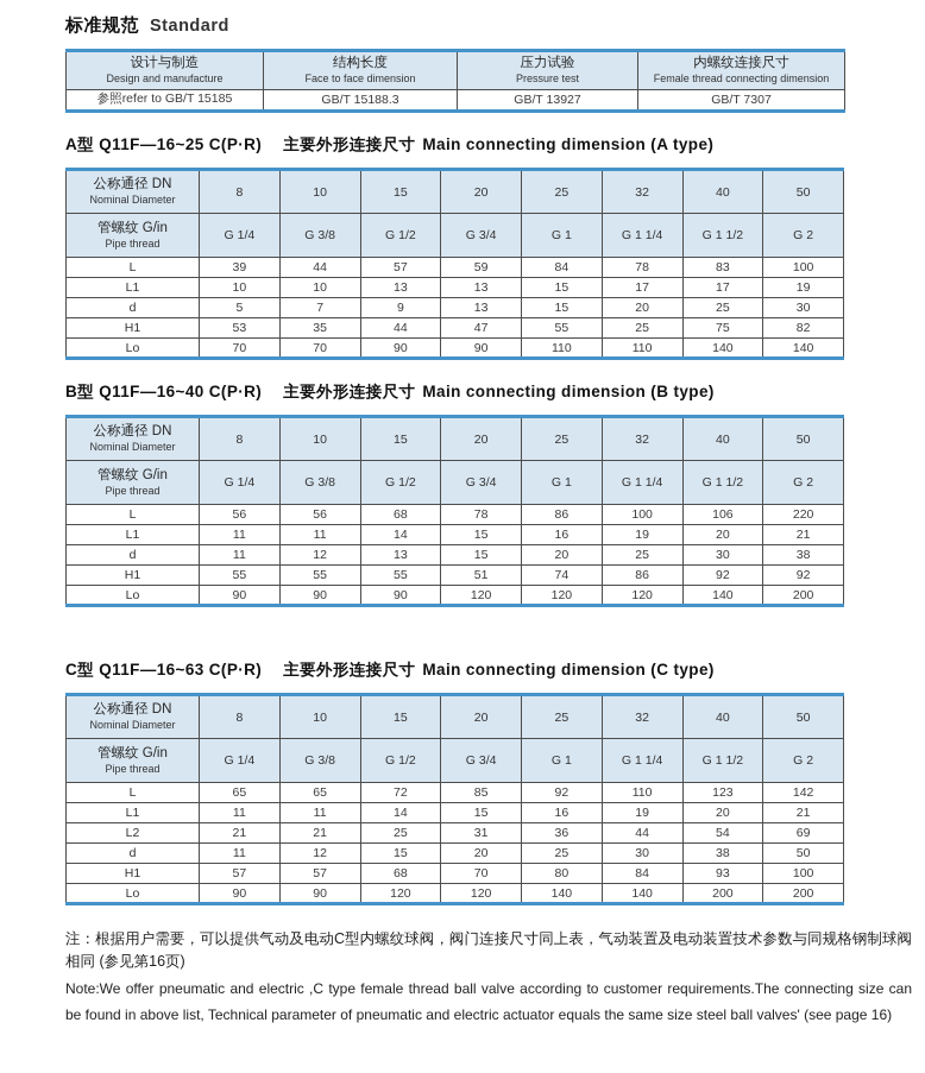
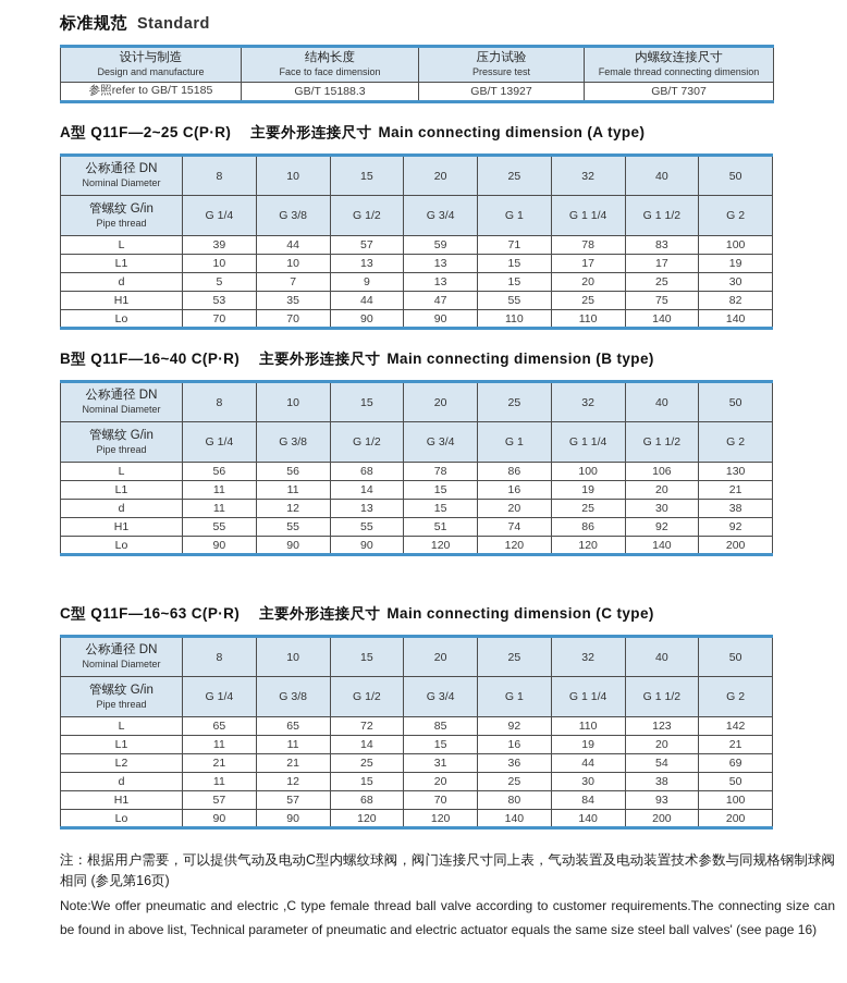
  标准规范 Standard
  设计与制造Design and manufacture	结构长度Face to face dimension	压力试验Pressure test	内螺纹连接尺寸Female thread connecting dimension
  参照refer to GB/T 15185	GB/T 15188.3	GB/T 13927	GB/T 7307
- A型 Q11F—16~25 C(P·R) 主要外形连接尺寸 Main connecting dimension (A type)
+ A型 Q11F—2~25 C(P·R) 主要外形连接尺寸 Main connecting dimension (A type)
  公称通径 DNNominal Diameter	8	10	15	20	25	32	40	50
  管螺纹 G/inPipe thread	G 1/4	G 3/8	G 1/2	G 3/4	G 1	G 1 1/4	G 1 1/2	G 2
- L	39	44	57	59	84	78	83	100
+ L	39	44	57	59	71	78	83	100
  L1	10	10	13	13	15	17	17	19
  d	5	7	9	13	15	20	25	30
  H1	53	35	44	47	55	25	75	82
  Lo	70	70	90	90	110	110	140	140
  B型 Q11F—16~40 C(P·R) 主要外形连接尺寸 Main connecting dimension (B type)
  公称通径 DNNominal Diameter	8	10	15	20	25	32	40	50
  管螺纹 G/inPipe thread	G 1/4	G 3/8	G 1/2	G 3/4	G 1	G 1 1/4	G 1 1/2	G 2
- L	56	56	68	78	86	100	106	220
+ L	56	56	68	78	86	100	106	130
  L1	11	11	14	15	16	19	20	21
  d	11	12	13	15	20	25	30	38
  H1	55	55	55	51	74	86	92	92
  Lo	90	90	90	120	120	120	140	200
  C型 Q11F—16~63 C(P·R) 主要外形连接尺寸 Main connecting dimension (C type)
  公称通径 DNNominal Diameter	8	10	15	20	25	32	40	50
  管螺纹 G/inPipe thread	G 1/4	G 3/8	G 1/2	G 3/4	G 1	G 1 1/4	G 1 1/2	G 2
  L	65	65	72	85	92	110	123	142
  L1	11	11	14	15	16	19	20	21
  L2	21	21	25	31	36	44	54	69
  d	11	12	15	20	25	30	38	50
  H1	57	57	68	70	80	84	93	100
  Lo	90	90	120	120	140	140	200	200
  注：根据用户需要，可以提供气动及电动C型内螺纹球阀，阀门连接尺寸同上表，气动装置及电动装置技术参数与同规格钢制球阀相同 (参见第16页)
  Note:We offer pneumatic and electric ,C type female thread ball valve according to customer requirements.The connecting size can be found in above list, Technical parameter of pneumatic and electric actuator equals the same size steel ball valves' (see page 16)
